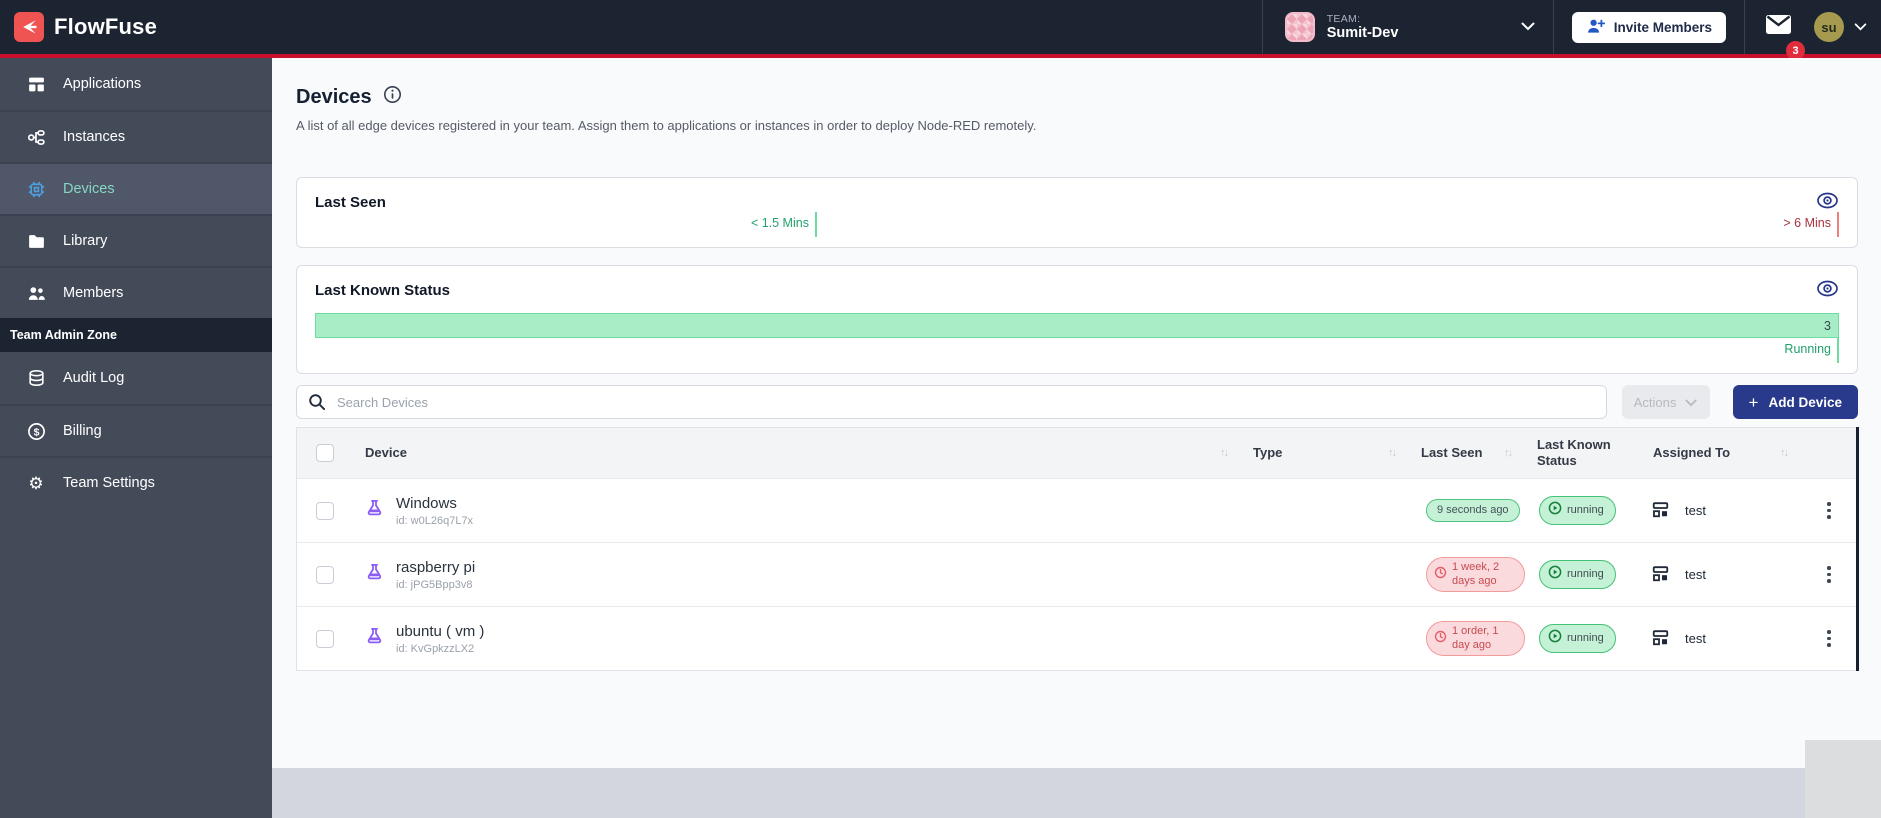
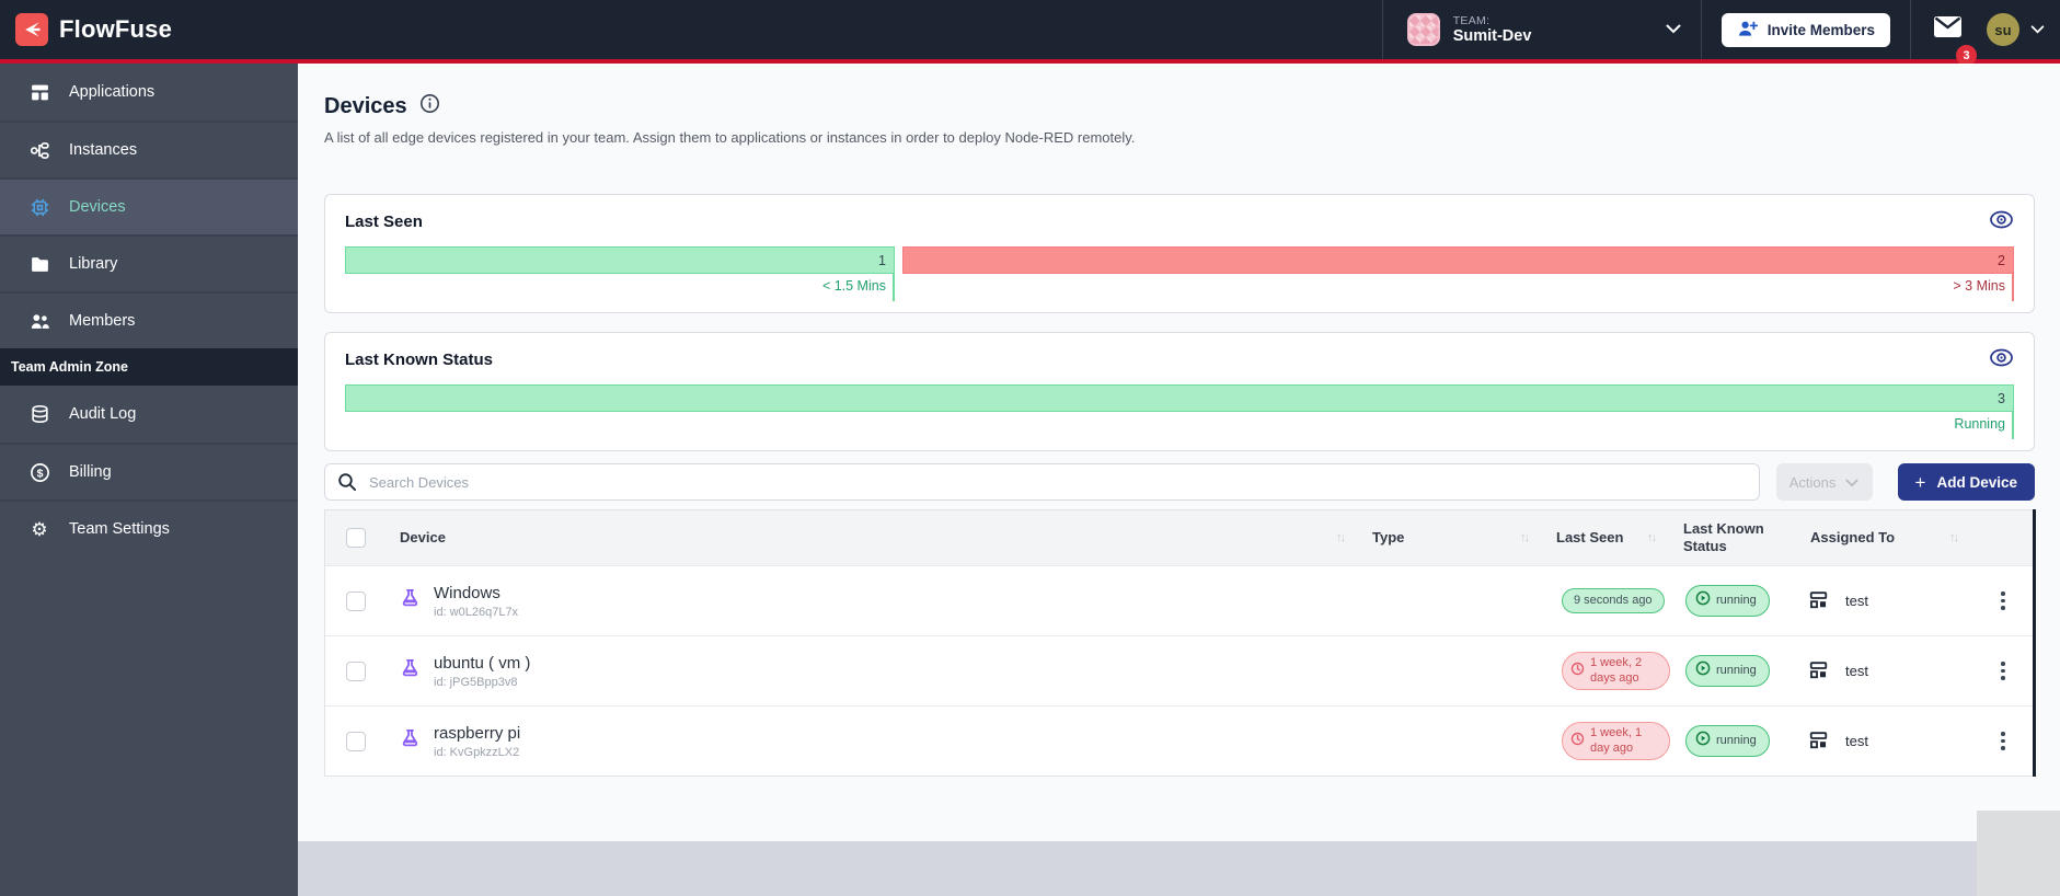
  FlowFuse
  TEAM:
  Sumit-Dev
  Invite Members
  3
  su
  Applications
  Instances
  Devices
  Library
  Members
  Team Admin Zone
  Audit Log
  $
  Billing
  ⚙
  Team Settings
  Devices
  A list of all edge devices registered in your team. Assign them to applications or instances in order to deploy Node-RED remotely.
  Last Seen
+ 1
+ 2
  < 1.5 Mins
- > 6 Mins
+ > 3 Mins
  Last Known Status
  3
  Running
  Search Devices
  Actions
  +
  Add Device
  Device
  ↑↓
  Type
  ↑↓
  Last Seen
  ↑↓
  Last Known Status
  Assigned To
  ↑↓
  Windows
  id: w0L26q7L7x
  9 seconds ago
  running
  test
- raspberry pi
+ ubuntu ( vm )
  id: jPG5Bpp3v8
  1 week, 2 days ago
  running
  test
- ubuntu ( vm )
+ raspberry pi
  id: KvGpkzzLX2
- 1 order, 1 day ago
+ 1 week, 1 day ago
  running
  test
